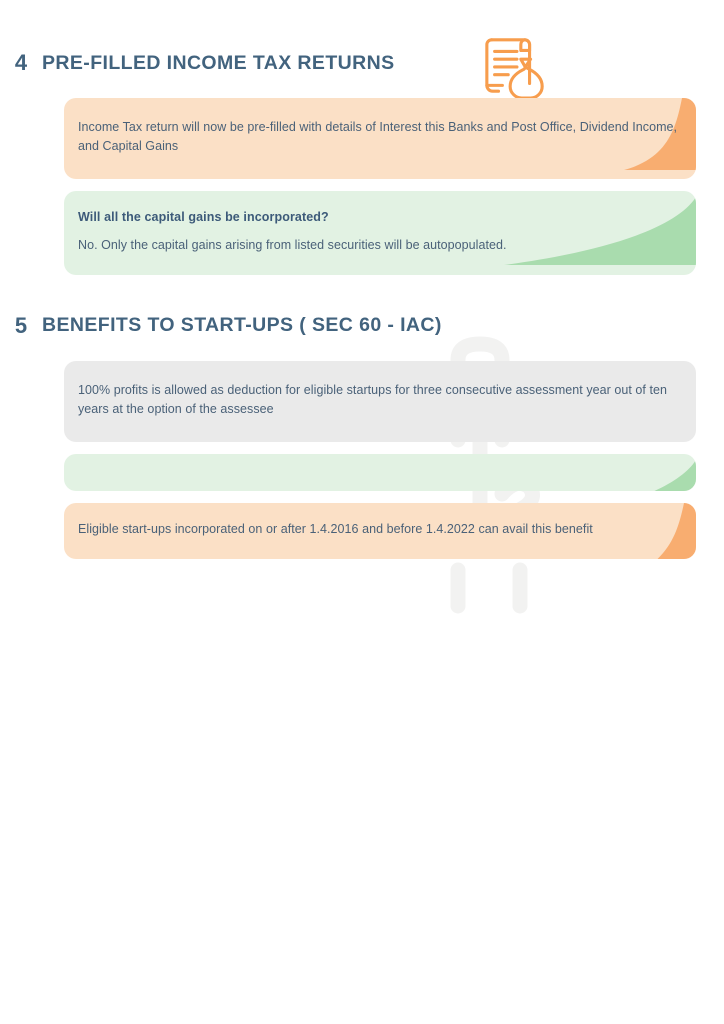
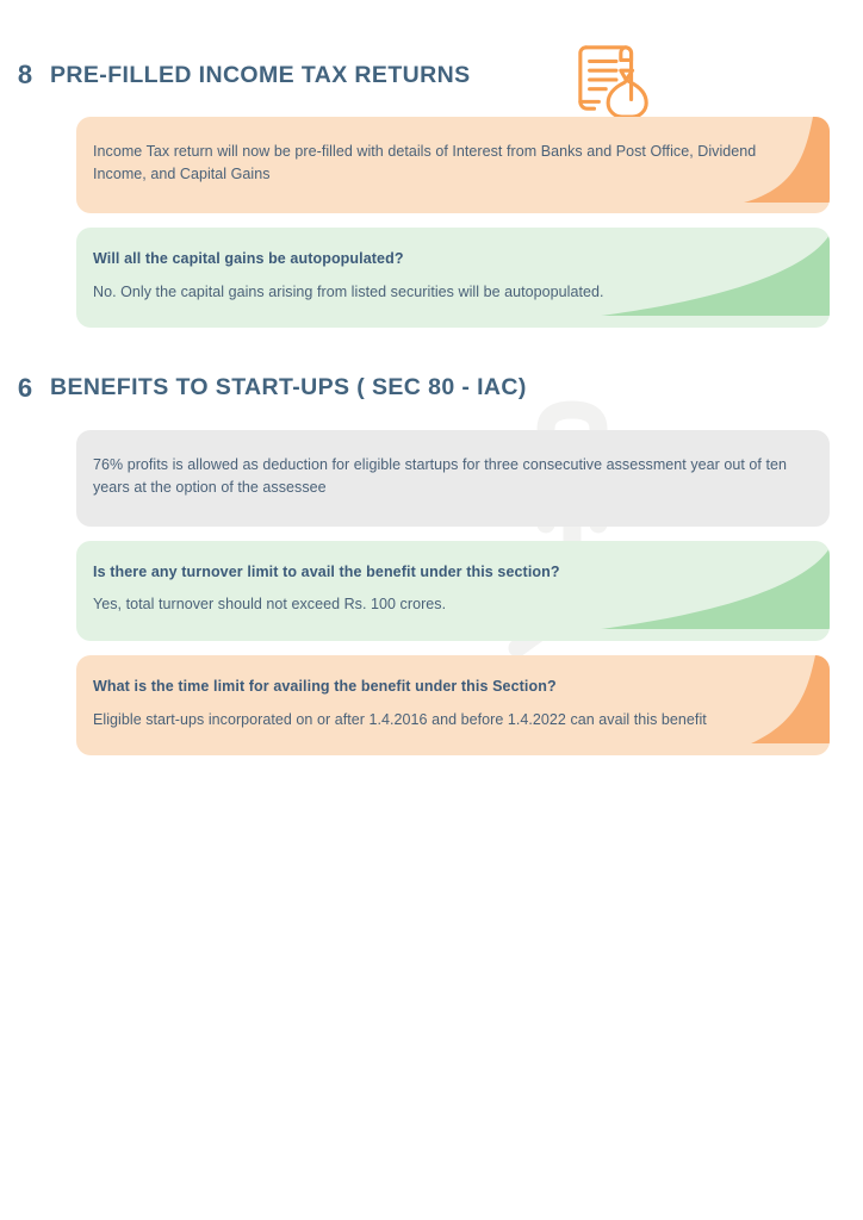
- 4
+ 8
  PRE-FILLED INCOME TAX RETURNS
- Income Tax return will now be pre-filled with details of Interest this Banks and Post Office, Dividend Income, and Capital Gains
+ Income Tax return will now be pre-filled with details of Interest from Banks and Post Office, Dividend Income, and Capital Gains
- Will all the capital gains be incorporated?
+ Will all the capital gains be autopopulated?
  No. Only the capital gains arising from listed securities will be autopopulated.
- 5
+ 6
- BENEFITS TO START-UPS ( SEC 60 - IAC)
+ BENEFITS TO START-UPS ( SEC 80 - IAC)
- 100% profits is allowed as deduction for eligible startups for three consecutive assessment year out of ten years at the option of the assessee
+ 76% profits is allowed as deduction for eligible startups for three consecutive assessment year out of ten years at the option of the assessee
+ Is there any turnover limit to avail the benefit under this section?
+ Yes, total turnover should not exceed Rs. 100 crores.
+ What is the time limit for availing the benefit under this Section?
  Eligible start-ups incorporated on or after 1.4.2016 and before 1.4.2022 can avail this benefit
